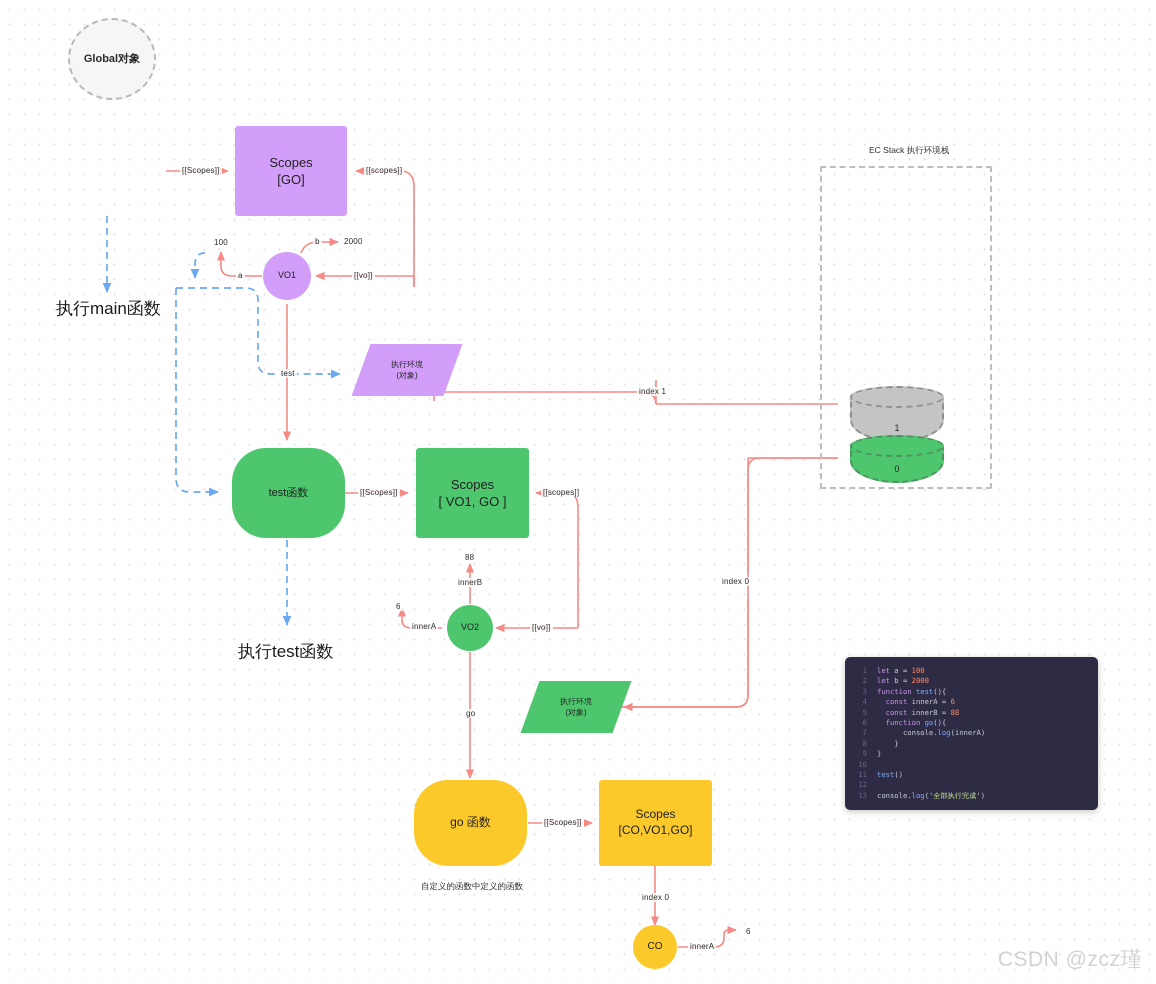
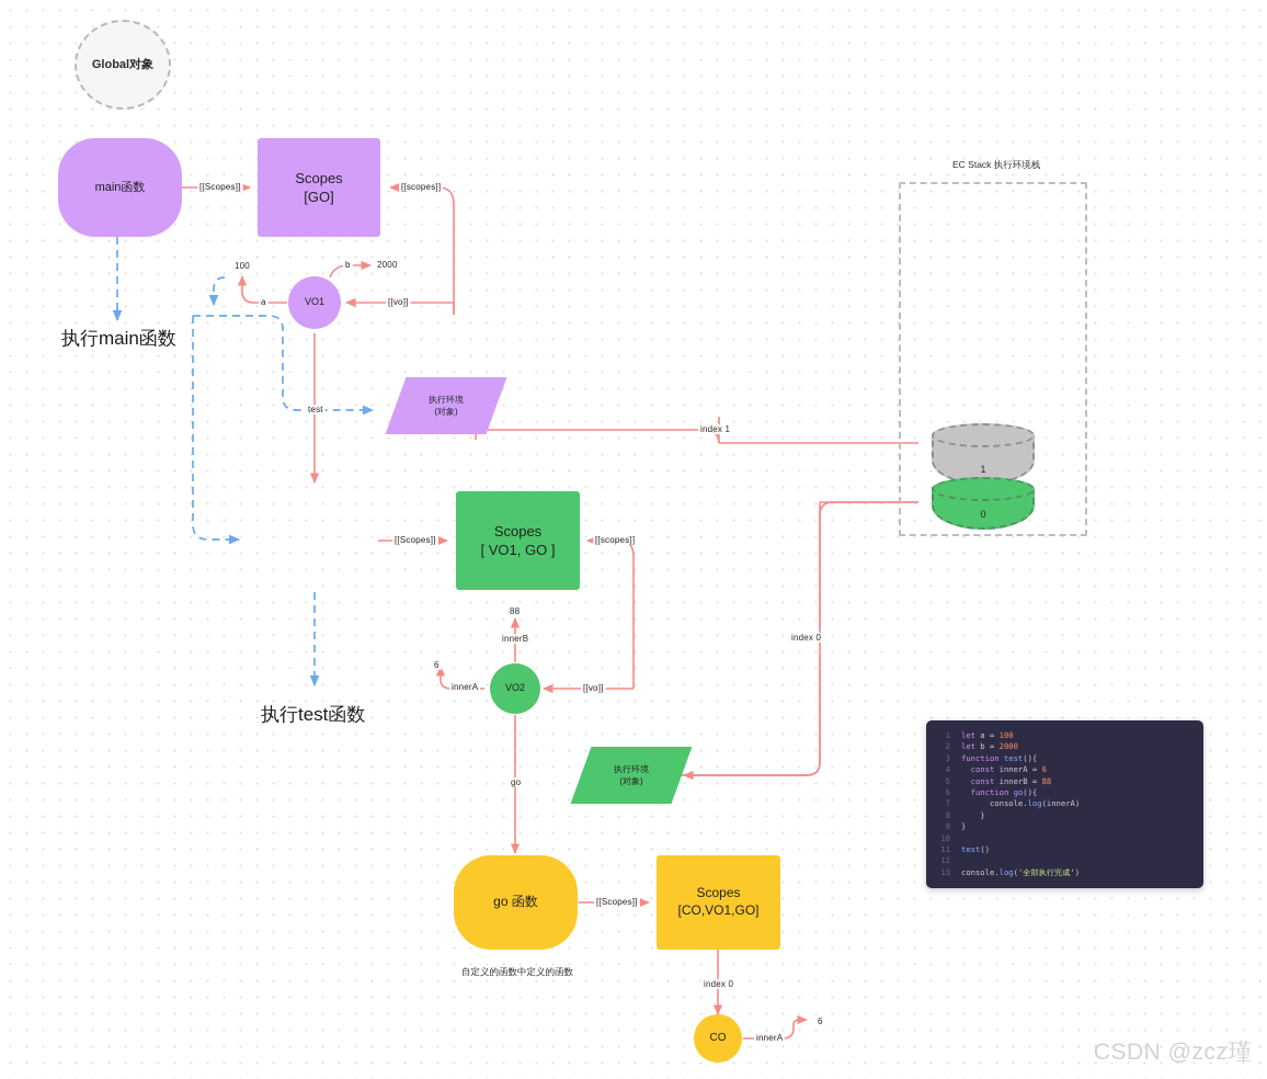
  Global对象
+ main函数
  Scopes
  [GO]
  VO1
  执行环境
  (对象)
- test函数
  Scopes
  [ VO1, GO ]
  VO2
  执行环境
  (对象)
  go 函数
  Scopes
  [CO,VO1,GO]
  CO
  EC Stack 执行环境栈
  1
  0
  [[Scopes]]
  [[scopes]]
  a
  100
  b
  2000
  [[vo]]
  test
  index 1
  [[Scopes]]
  [[scopes]]
  innerB
  88
  innerA
  6
  [[vo]]
  go
  index 0
  [[Scopes]]
  index 0
  innerA
  6
  执行main函数
  执行test函数
  自定义的函数中定义的函数
  1
  let a = 100
  2
  let b = 2000
  3
  function test(){
  4
  const innerA = 6
  5
  const innerB = 88
  6
  function go(){
  7
  console.log(innerA)
  8
  }
  9
  }
  10
  11
  test()
  12
  13
  console.log('全部执行完成')
  CSDN @zcz瑾
